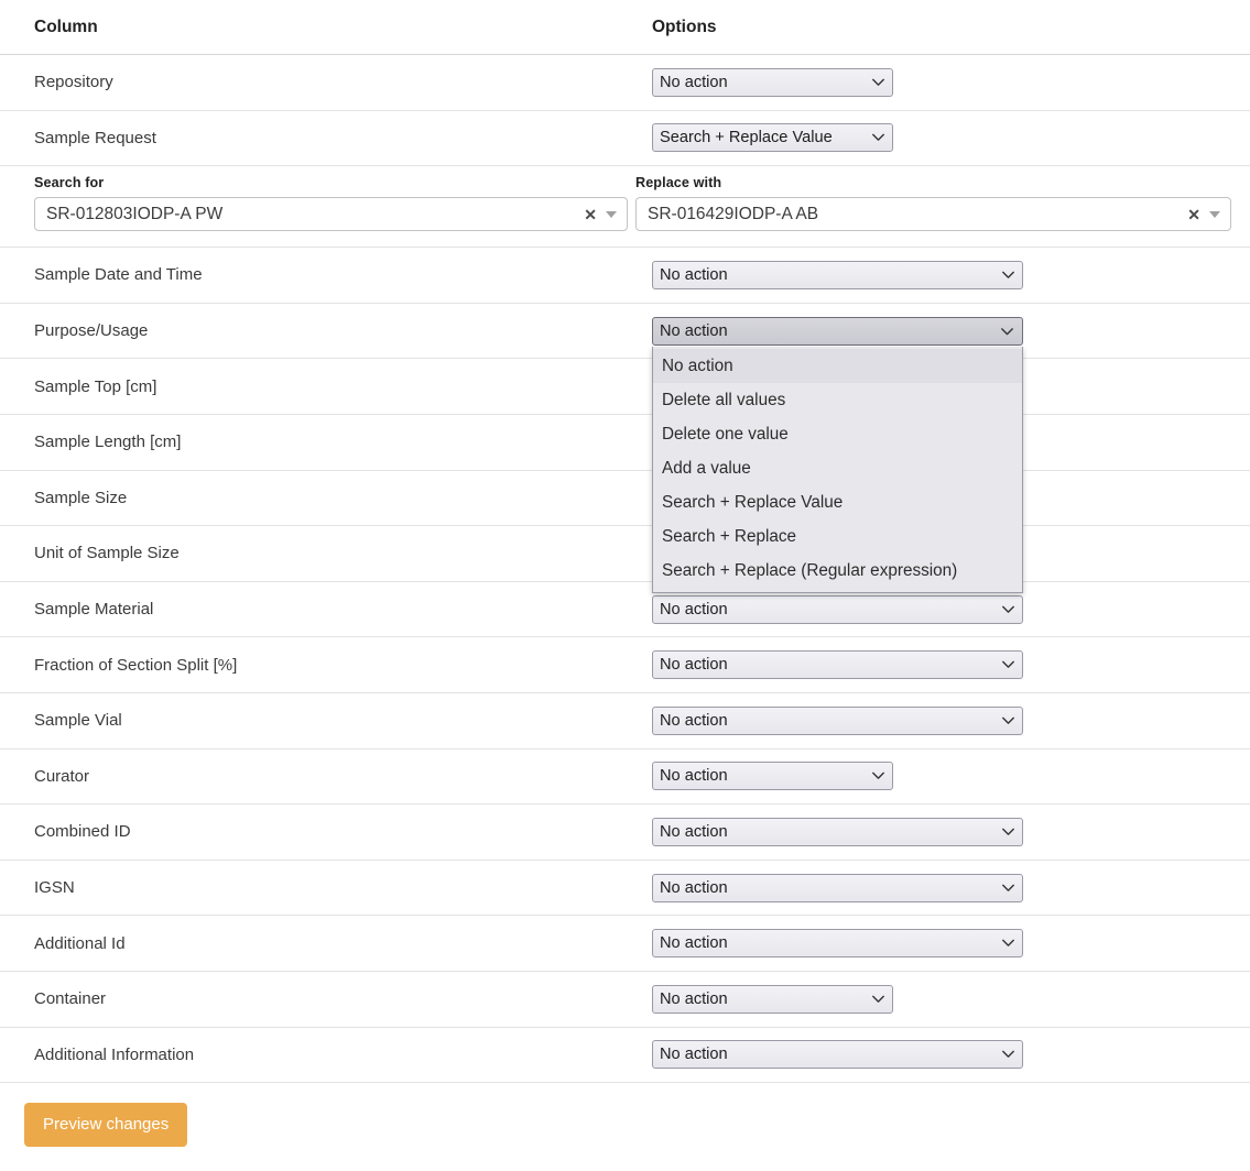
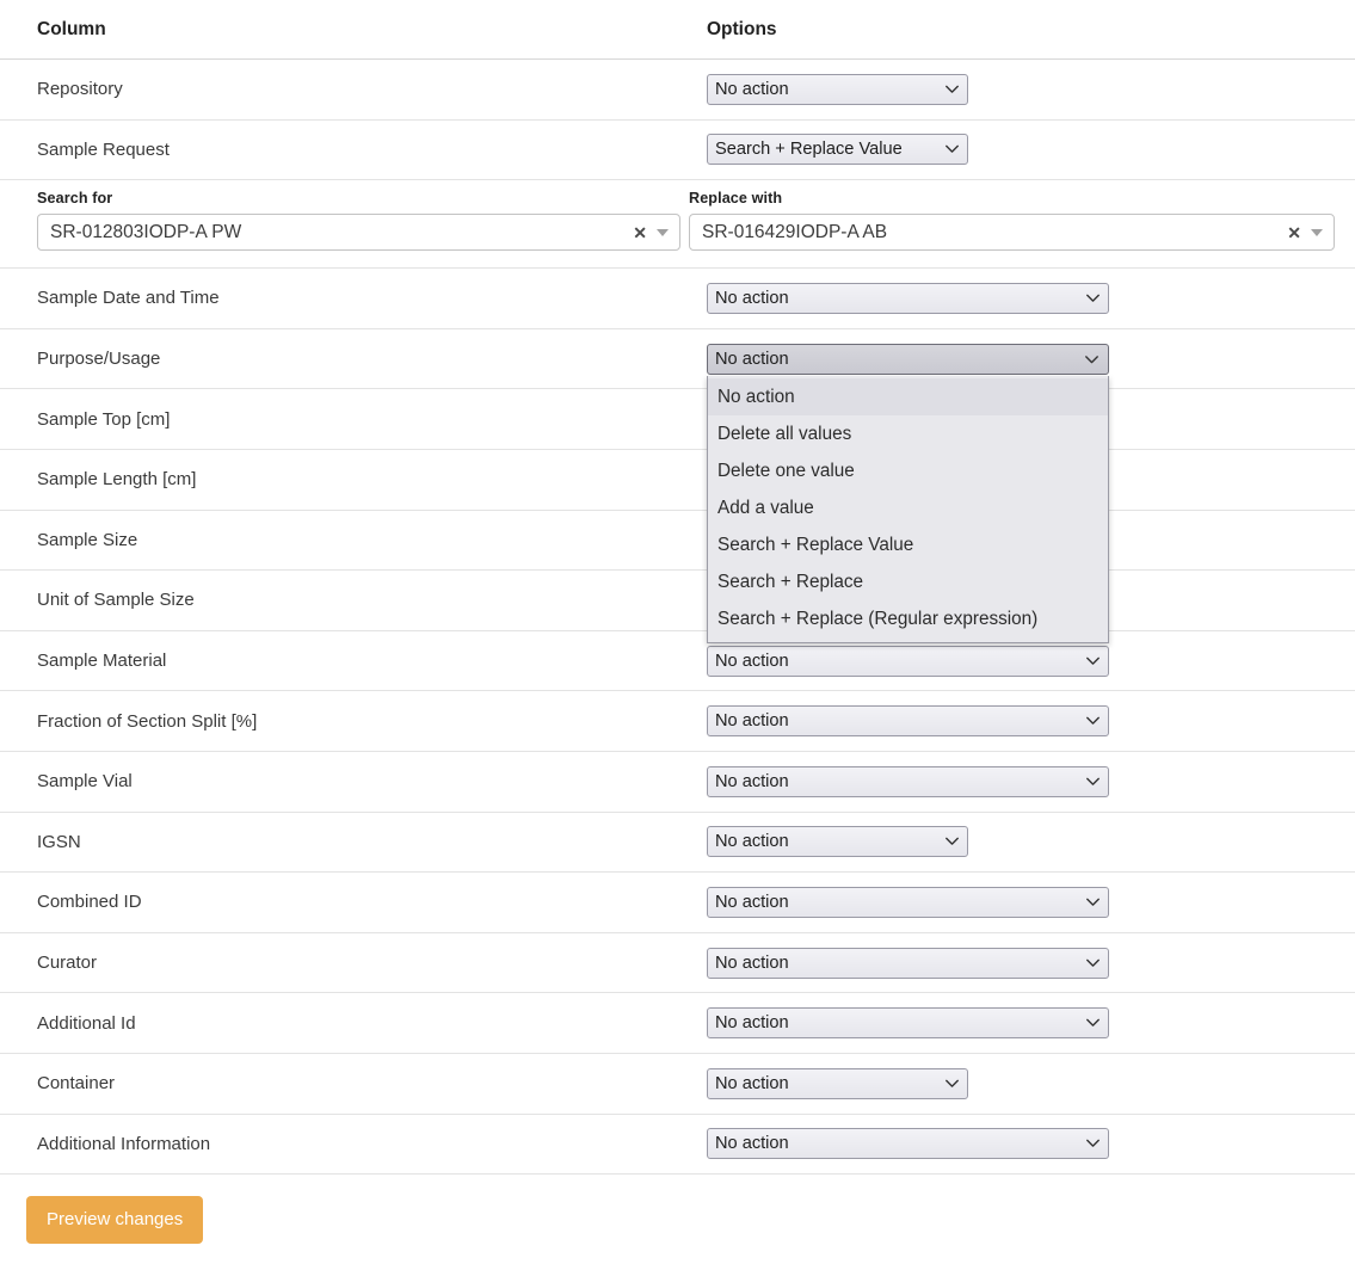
  Column
  Options
  Repository
  No action
  Sample Request
  Search + Replace Value
  Search for
  SR-012803IODP-A PW
  ✕
  Replace with
  SR-016429IODP-A AB
  ✕
  Sample Date and Time
  No action
  Purpose/Usage
  No action
  No action
  Delete all values
  Delete one value
  Add a value
  Search + Replace Value
  Search + Replace
  Search + Replace (Regular expression)
  Sample Top [cm]
  Sample Length [cm]
  Sample Size
  Unit of Sample Size
  Sample Material
  No action
  Fraction of Section Split [%]
  No action
  Sample Vial
  No action
- Curator
+ IGSN
  No action
  Combined ID
  No action
- IGSN
+ Curator
  No action
  Additional Id
  No action
  Container
  No action
  Additional Information
  No action
  Preview changes
